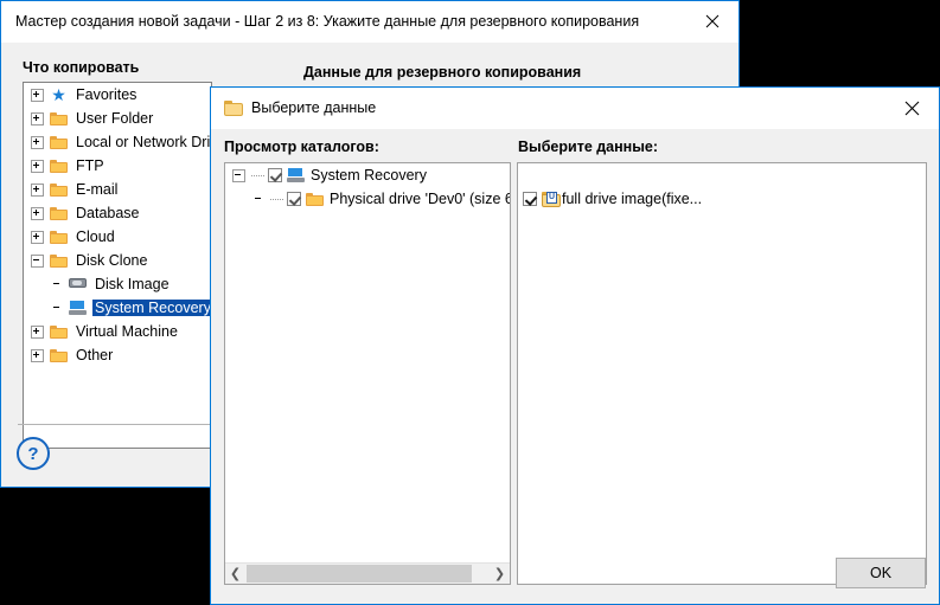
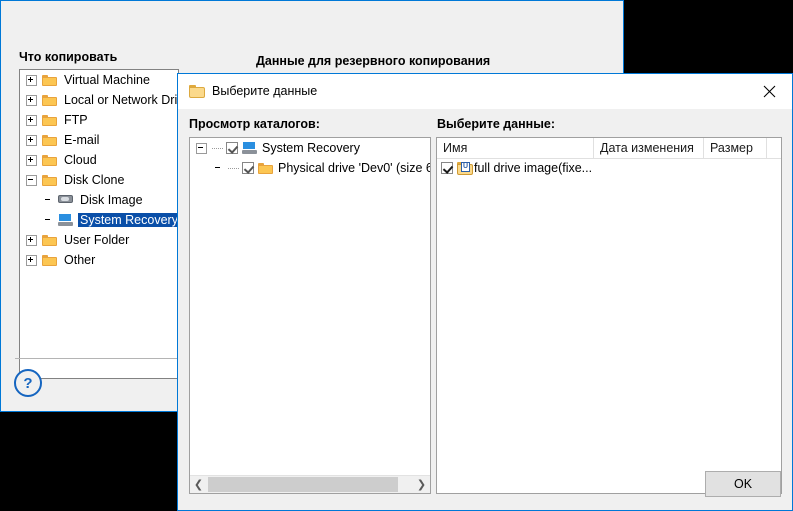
- Мастер создания новой задачи - Шаг 2 из 8: Укажите данные для резервного копирования
  Что копировать
  Данные для резервного копирования
- ★
- Favorites
- User Folder
+ Virtual Machine
  Local or Network Dri
  FTP
  E-mail
- Database
  Cloud
  Disk Clone
  Disk Image
  System Recovery
- Virtual Machine
+ User Folder
  Other
  ?
  Выберите данные
  Просмотр каталогов:
  Выберите данные:
  System Recovery
  Physical drive 'Dev0' (size 6
  ❮
  ❯
+ Имя
+ Дата изменения
+ Размер
  full drive image(fixe...
  OK
